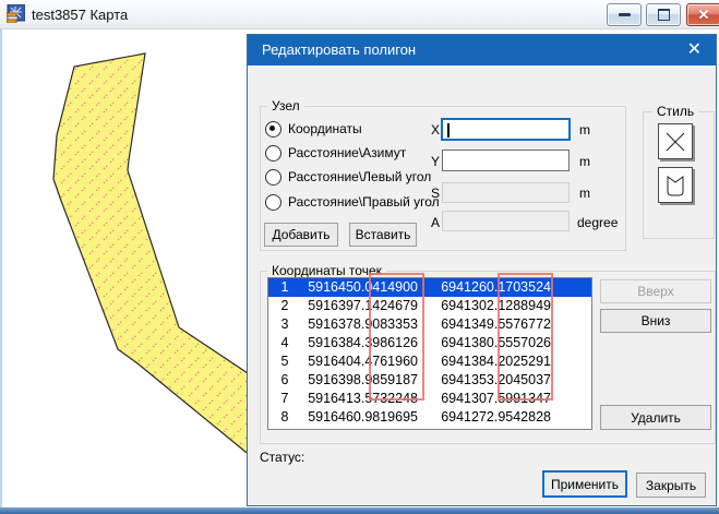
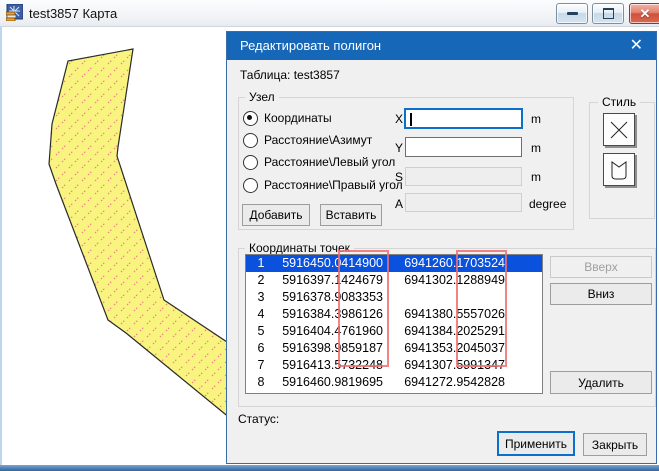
  test3857 Карта
  ✕
  Редактировать полигон
  ✕
+ Таблица: test3857
  Узел
  Координаты
  Расстояние\Азимут
  Расстояние\Левый угол
  Расстояние\Правый угол
  Добавить
  Вставить
  X
  m
  Y
  m
  S
  m
  A
  degree
  Стиль
  Координаты точек
  1
  5916450.0414900
  6941260.1703524
  2
  5916397.1424679
  6941302.1288949
  3
  5916378.9083353
- 6941349.5576772
  4
  5916384.3986126
  6941380.5557026
  5
  5916404.4761960
  6941384.2025291
  6
  5916398.9859187
  6941353.2045037
  7
  5916413.5732248
  6941307.5991347
  8
  5916460.9819695
  6941272.9542828
  Вверх
  Вниз
  Удалить
  Статус:
  Применить
  Закрыть
